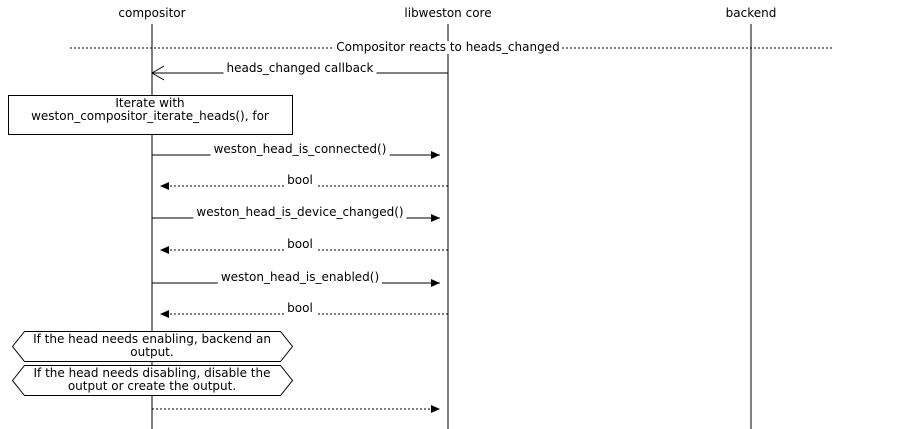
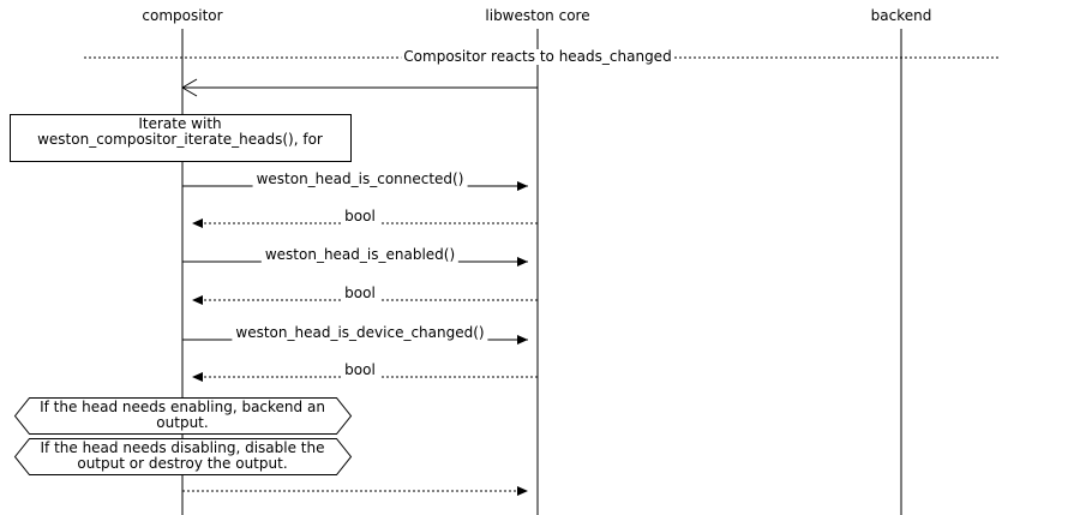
  compositor
  libweston core
  backend
  Compositor reacts to heads_changed
- heads_changed callback
  weston_head_is_connected()
  bool
- weston_head_is_device_changed()
+ weston_head_is_enabled()
  bool
- weston_head_is_enabled()
+ weston_head_is_device_changed()
  bool
  Iterate with
  weston_compositor_iterate_heads(), for
  If the head needs enabling, backend an
  output.
  If the head needs disabling, disable the
- output or create the output.
+ output or destroy the output.
